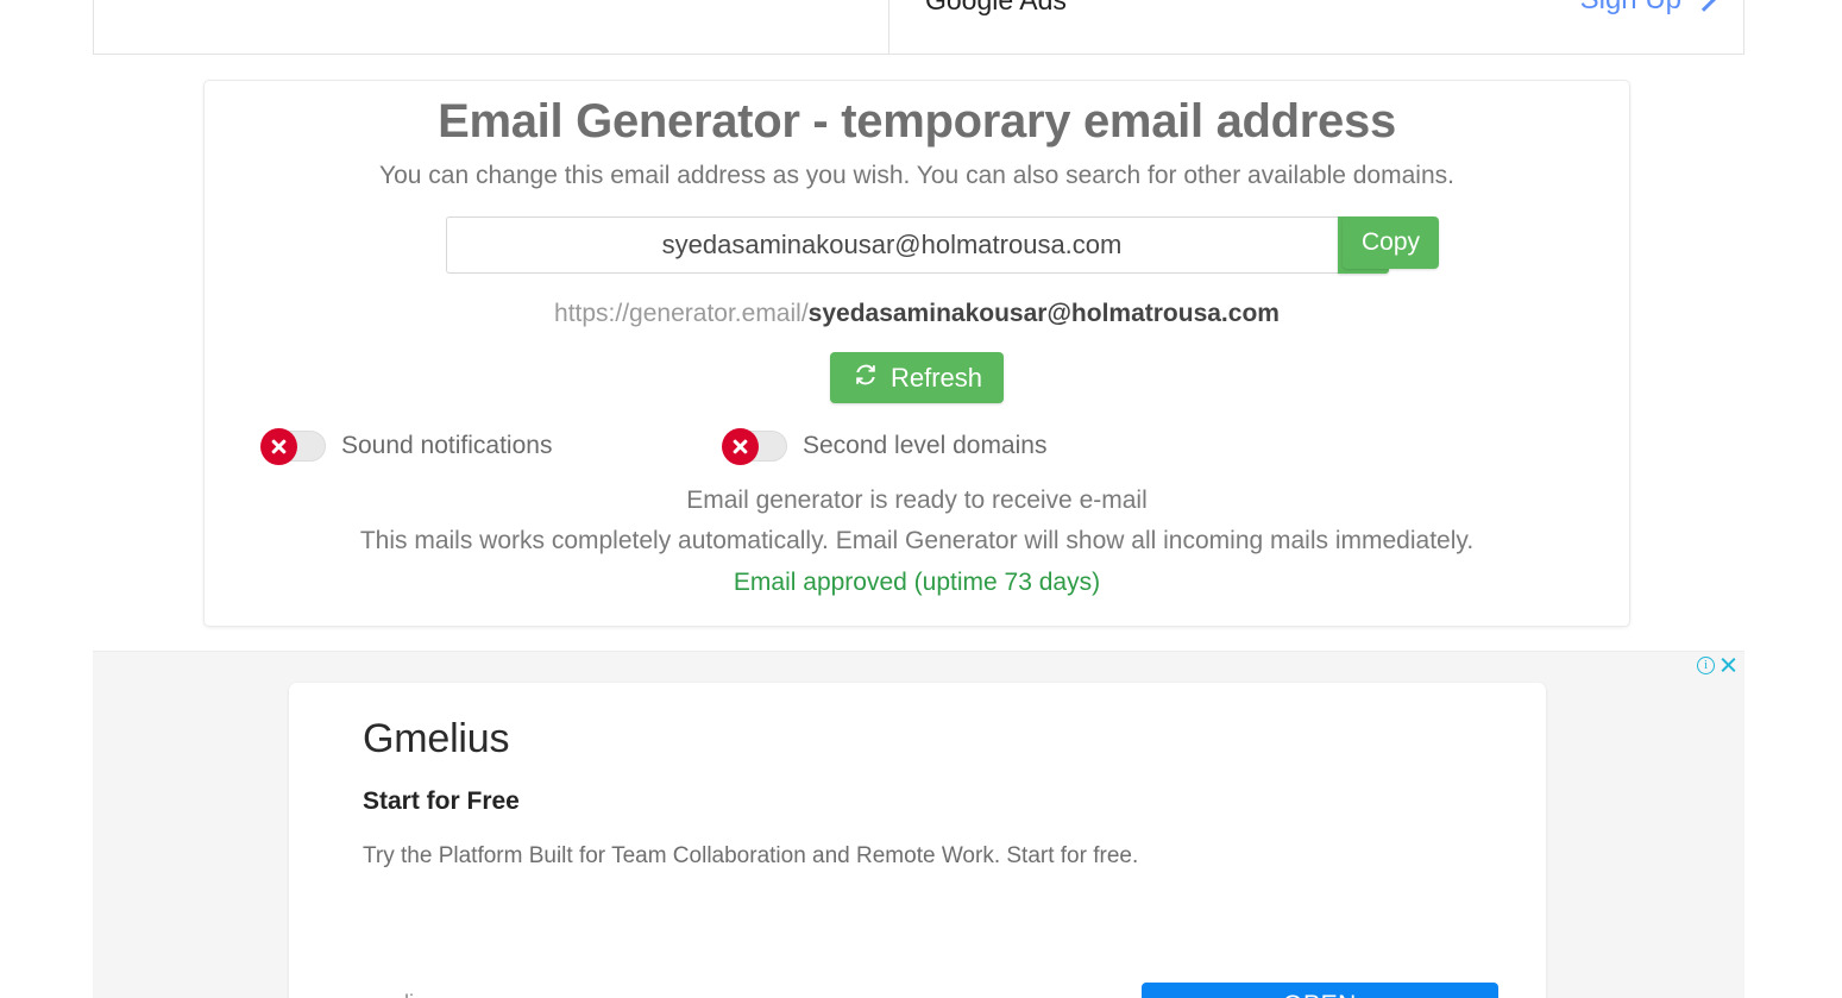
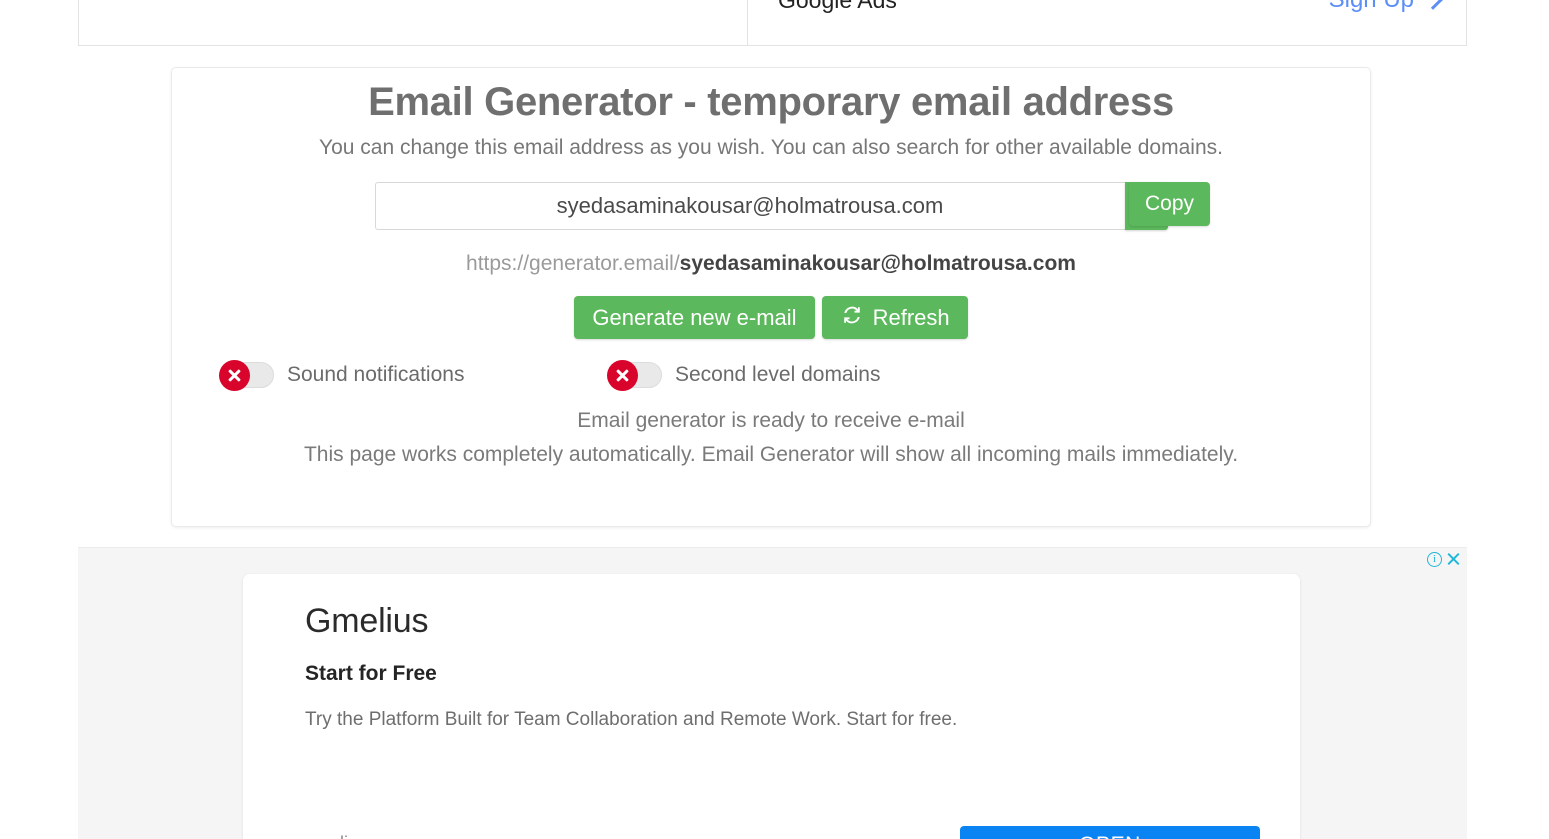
  Email Generator - temporary email address
  You can change this email address as you wish. You can also search for other available domains.
  syedasaminakousar@holmatrousa.com
  Copy
  https://generator.email/syedasaminakousar@holmatrousa.com
+ Generate new e-mail
  Refresh
  Sound notifications
  Second level domains
  Email generator is ready to receive e-mail
- This mails works completely automatically. Email Generator will show all incoming mails immediately.
+ This page works completely automatically. Email Generator will show all incoming mails immediately.
- Email approved (uptime 73 days)
  i
  Gmelius
  Start for Free
  Try the Platform Built for Team Collaboration and Remote Work. Start for free.
